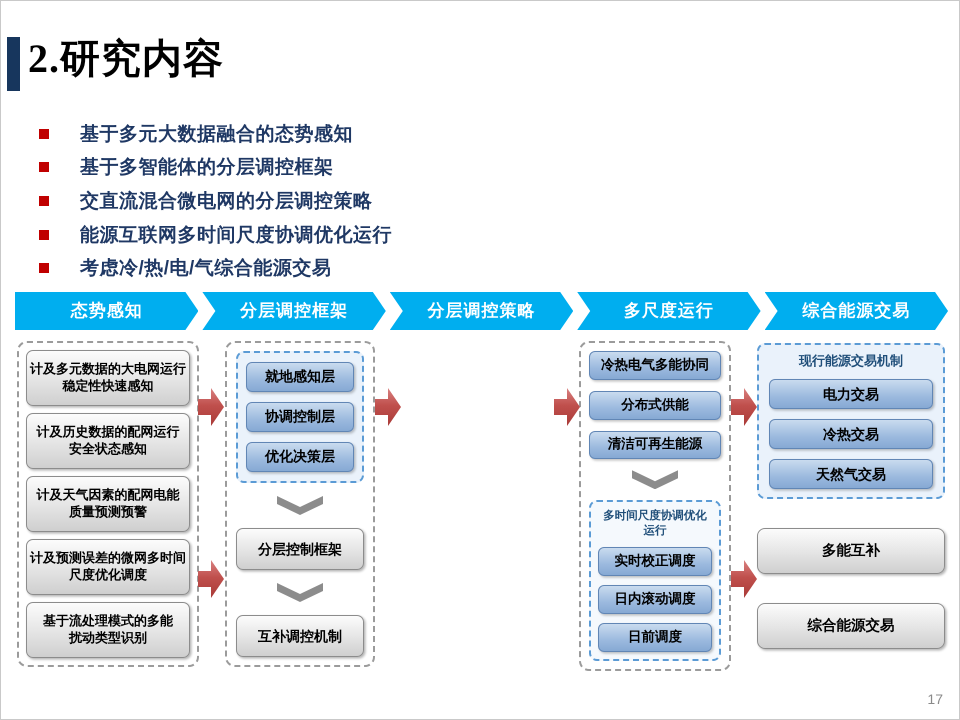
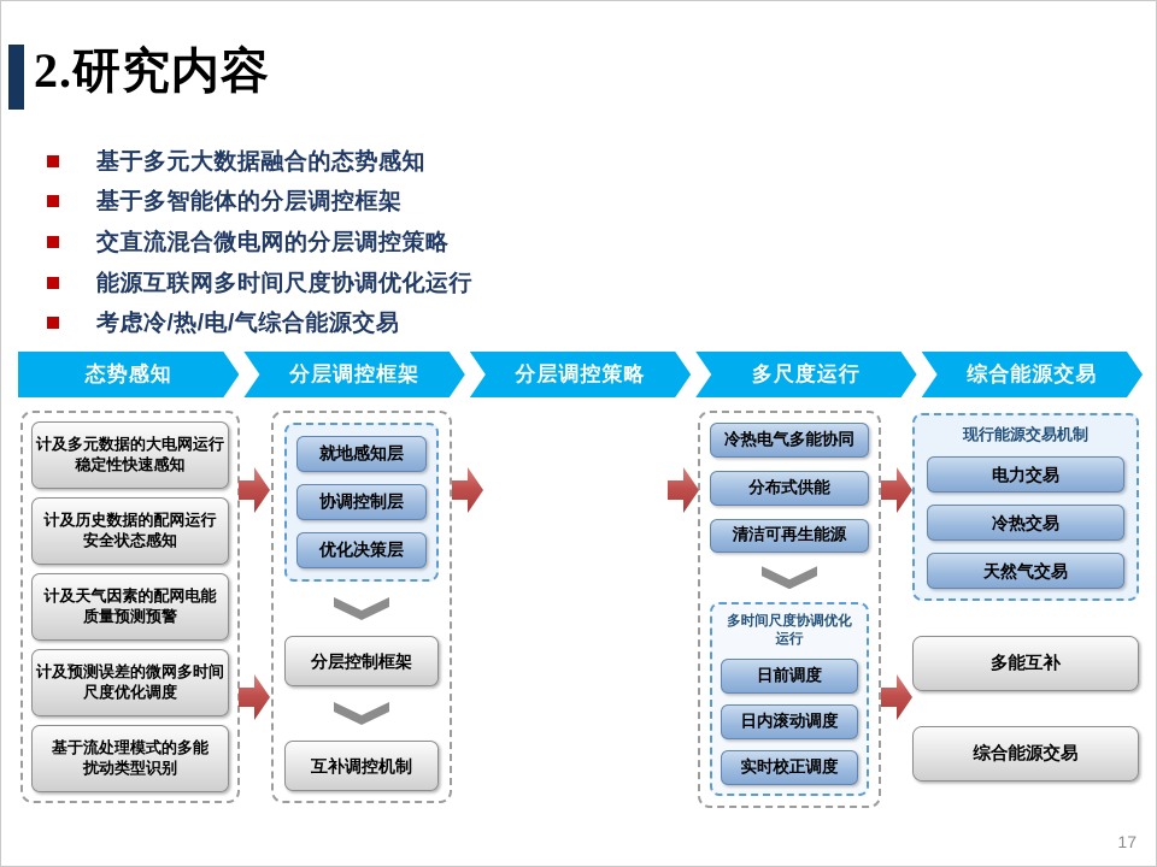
  2.研究内容
  基于多元大数据融合的态势感知
  基于多智能体的分层调控框架
  交直流混合微电网的分层调控策略
  能源互联网多时间尺度协调优化运行
  考虑冷/热/电/气综合能源交易
  态势感知
  分层调控框架
  分层调控策略
  多尺度运行
  综合能源交易
  计及多元数据的大电网运行
  稳定性快速感知
  计及历史数据的配网运行
  安全状态感知
  计及天气因素的配网电能
  质量预测预警
  计及预测误差的微网多时间
  尺度优化调度
  基于流处理模式的多能
  扰动类型识别
  就地感知层
  协调控制层
  优化决策层
  分层控制框架
  互补调控机制
  冷热电气多能协同
  分布式供能
  清洁可再生能源
  多时间尺度协调优化运行
- 实时校正调度
+ 日前调度
  日内滚动调度
- 日前调度
+ 实时校正调度
  现行能源交易机制
  电力交易
  冷热交易
  天然气交易
  多能互补
  综合能源交易
  17
